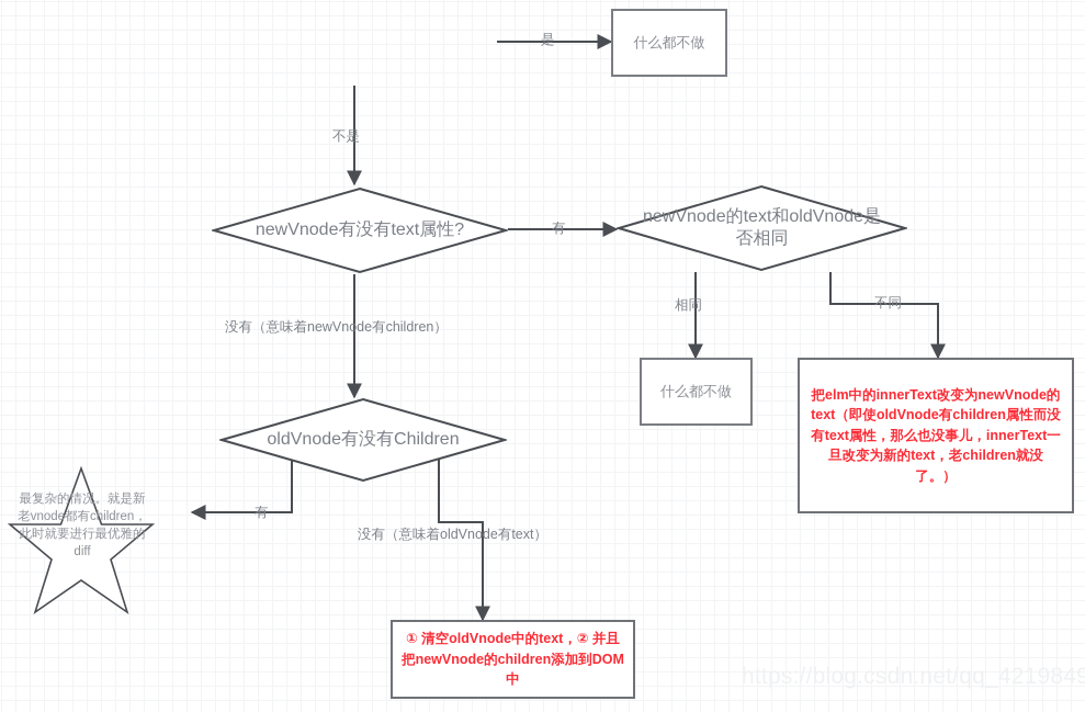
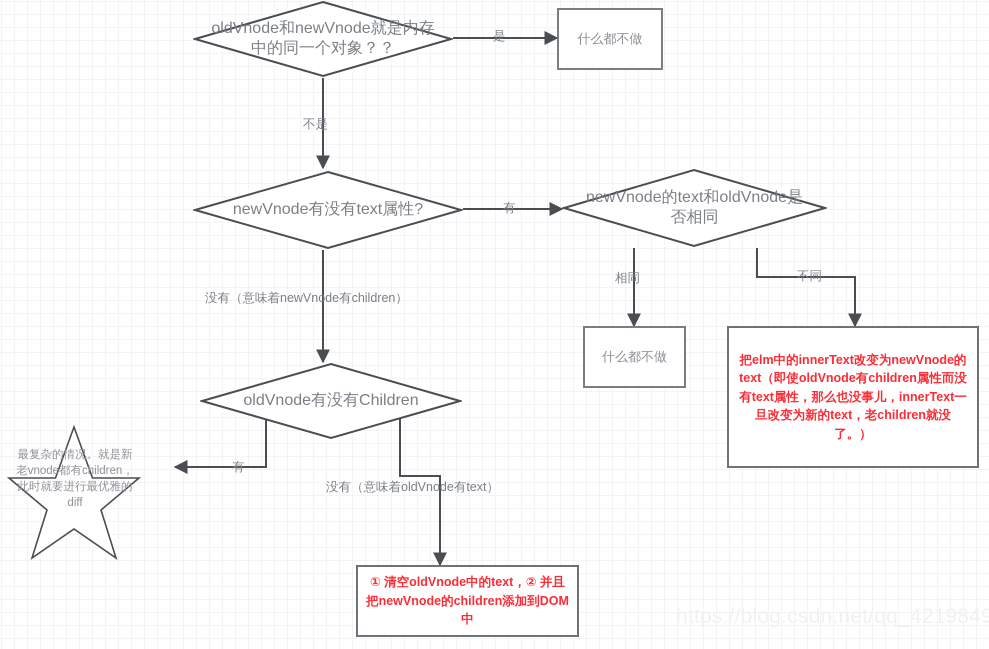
+ oldVnode和newVnode就是内存中的同一个对象？？
  什么都不做
  newVnode有没有text属性?
  newVnode的text和oldVnode是否相同
  什么都不做
  把elm中的innerText改变为newVnode的text（即使oldVnode有children属性而没有text属性，那么也没事儿，innerText一旦改变为新的text，老children就没了。）
  oldVnode有没有Children
  最复杂的情况。就是新老vnode都有children，此时就要进行最优雅的diff
  ① 清空oldVnode中的text，② 并且把newVnode的children添加到DOM中
  是
  不是
  有
  没有（意味着newVnode有children）
  相同
  不同
  有
  没有（意味着oldVnode有text）
